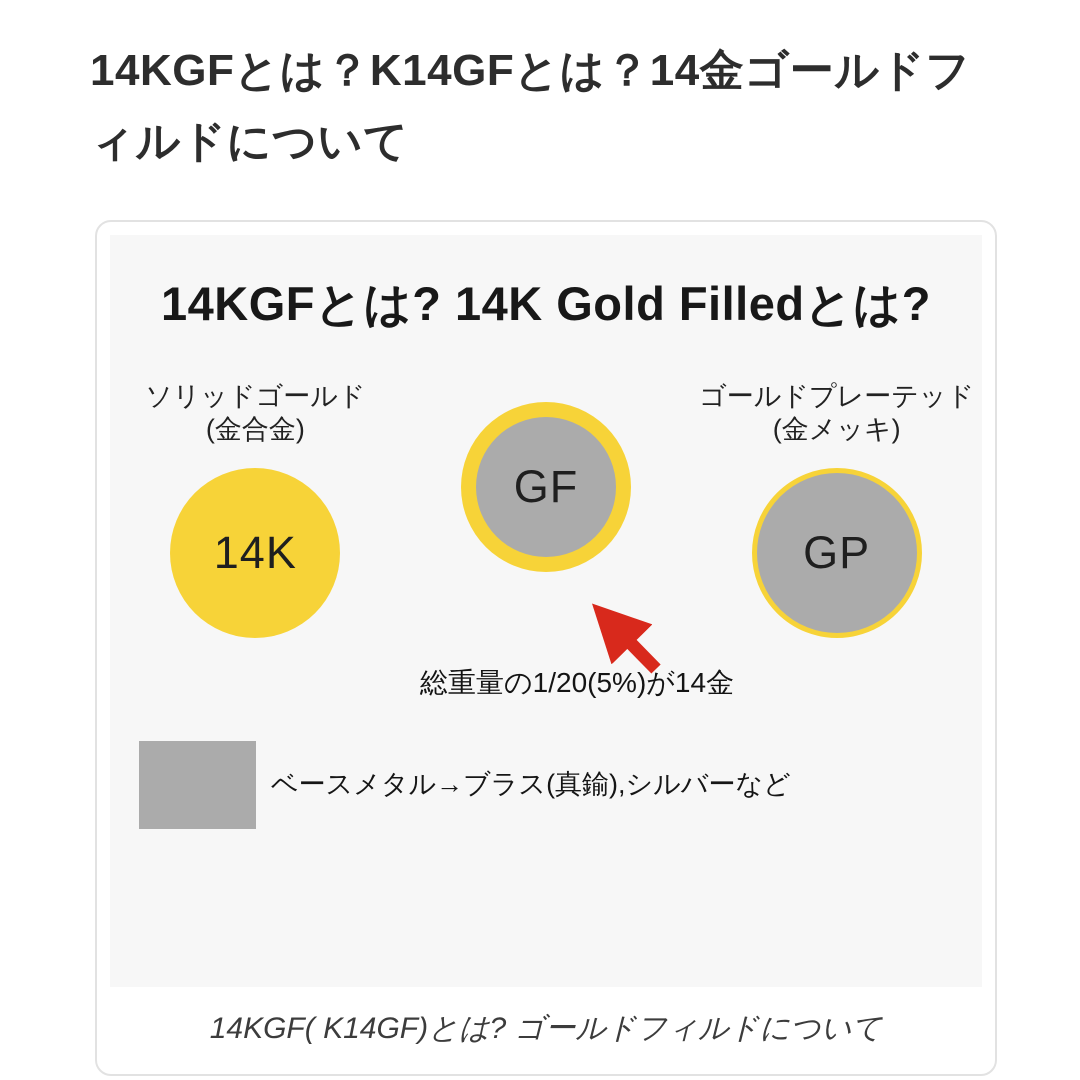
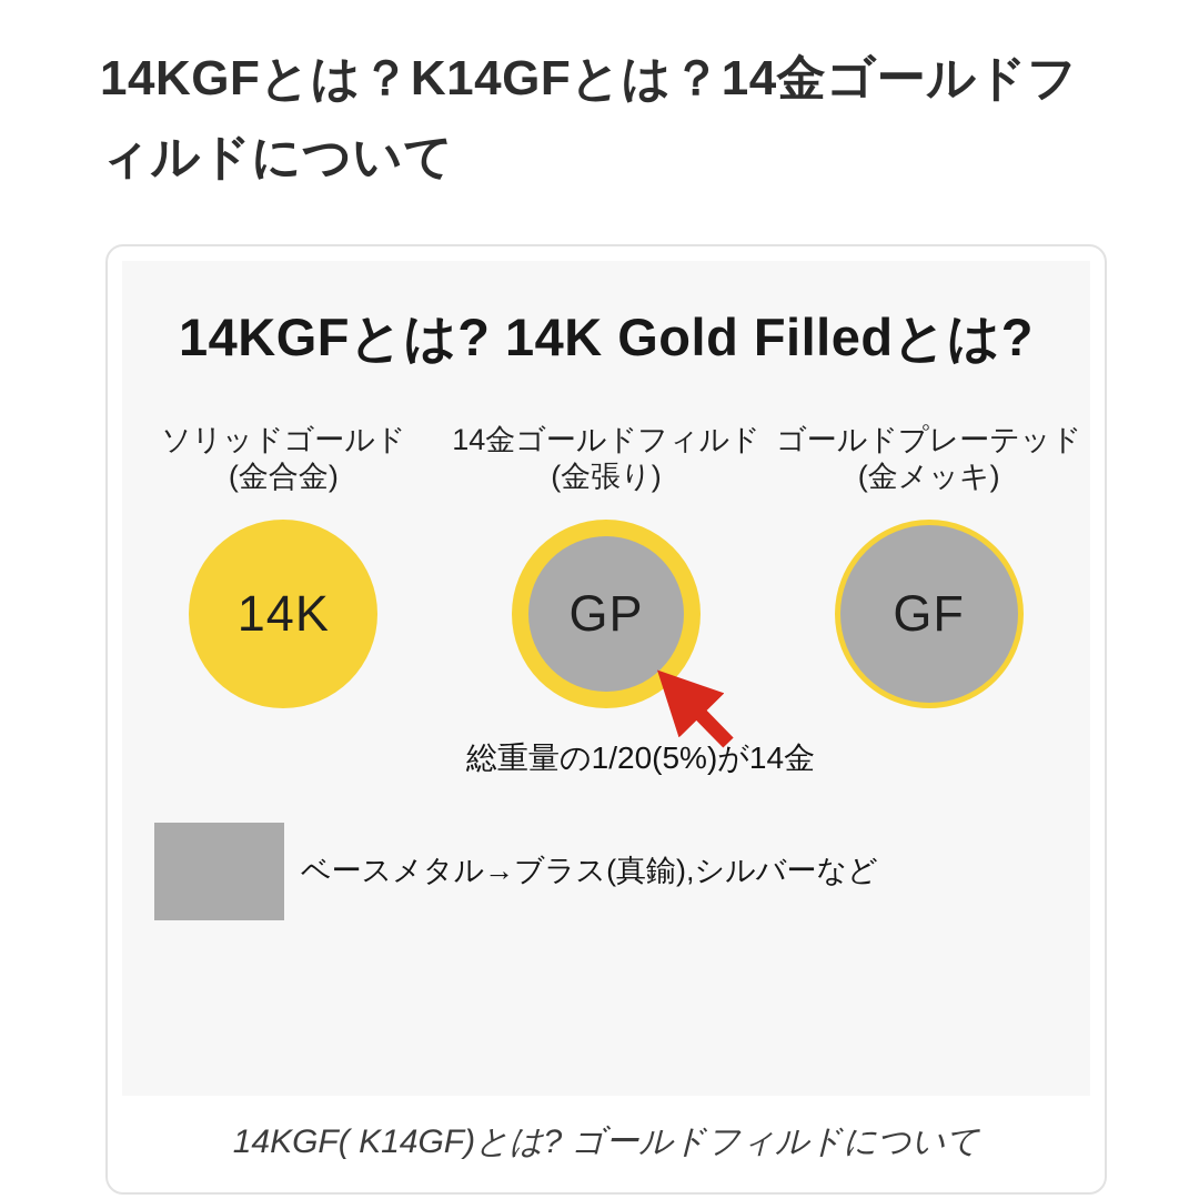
  14KGFとは？K14GFとは？14金ゴールドフィルドについて
  14KGFとは? 14K Gold Filledとは?
  ソリッドゴールド
  (金合金)
  14K
+ 14金ゴールドフィルド
+ (金張り)
- GF
+ GP
  ゴールドプレーテッド
  (金メッキ)
- GP
+ GF
  総重量の1/20(5%)が14金
  ベースメタル→ブラス(真鍮),シルバーなど
  14KGF( K14GF)とは? ゴールドフィルドについて
